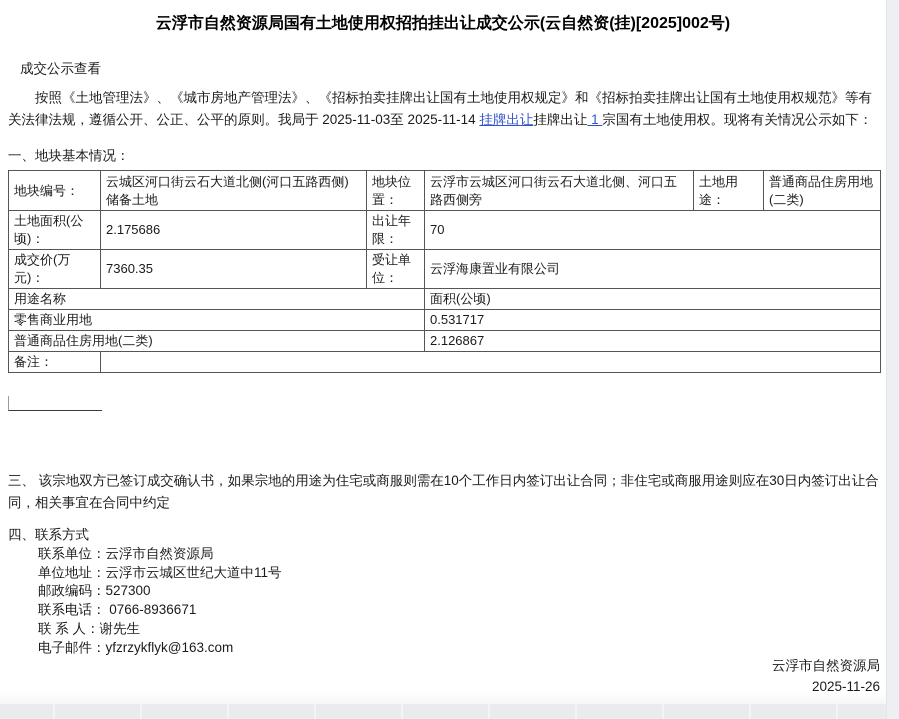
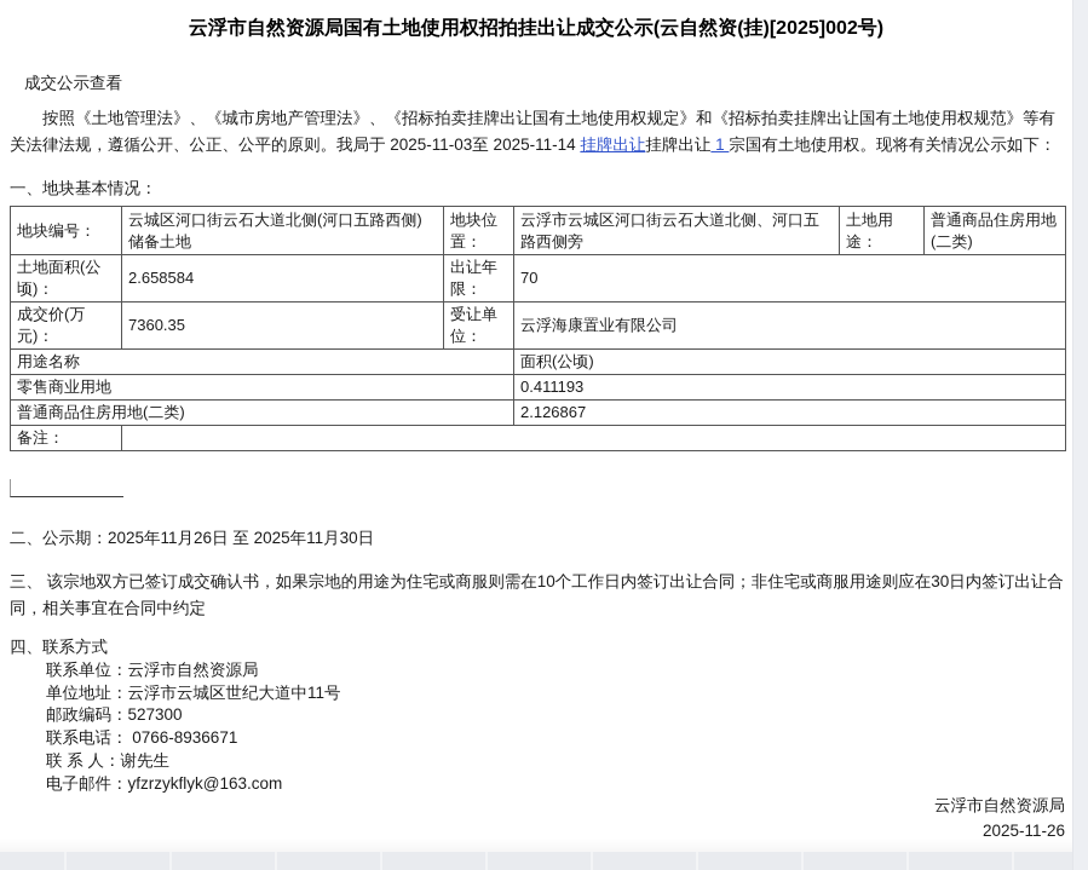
  云浮市自然资源局国有土地使用权招拍挂出让成交公示(云自然资(挂)[2025]002号)
  成交公示查看
  按照《土地管理法》、《城市房地产管理法》、《招标拍卖挂牌出让国有土地使用权规定》和《招标拍卖挂牌出让国有土地使用权规范》等有关法律法规，遵循公开、公正、公平的原则。我局于 2025-11-03至 2025-11-14 挂牌出让挂牌出让 1 宗国有土地使用权。现将有关情况公示如下：
  一、地块基本情况：
  地块编号：	云城区河口街云石大道北侧(河口五路西侧)储备土地	地块位置：	云浮市云城区河口街云石大道北侧、河口五路西侧旁	土地用途：	普通商品住房用地(二类)
- 土地面积(公顷)：	2.175686	出让年限：	70
+ 土地面积(公顷)：	2.658584	出让年限：	70
  成交价(万元)：	7360.35	受让单位：	云浮海康置业有限公司
  用途名称	面积(公顷)
- 零售商业用地	0.531717
+ 零售商业用地	0.411193
  普通商品住房用地(二类)	2.126867
  备注：
+ 二、公示期：2025年11月26日 至 2025年11月30日
  三、 该宗地双方已签订成交确认书，如果宗地的用途为住宅或商服则需在10个工作日内签订出让合同；非住宅或商服用途则应在30日内签订出让合同，相关事宜在合同中约定
  四、联系方式
  联系单位：云浮市自然资源局
  单位地址：云浮市云城区世纪大道中11号
  邮政编码：527300
  联系电话： 0766-8936671
  联 系 人：谢先生
  电子邮件：yfzrzykflyk@163.com
  云浮市自然资源局
  2025-11-26
